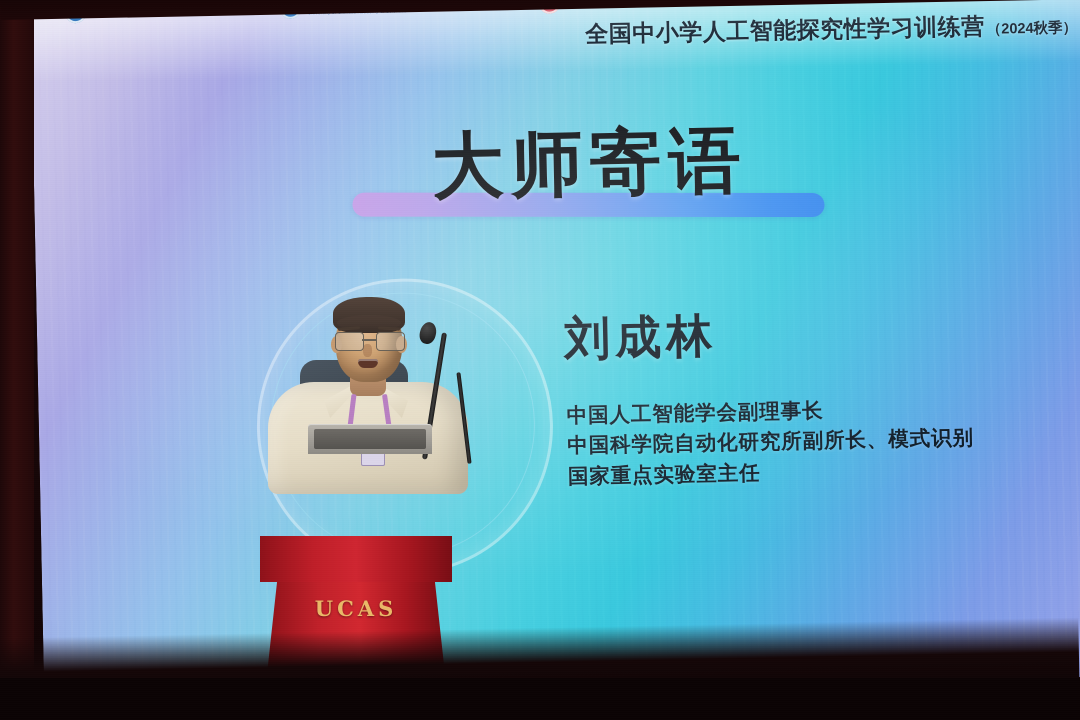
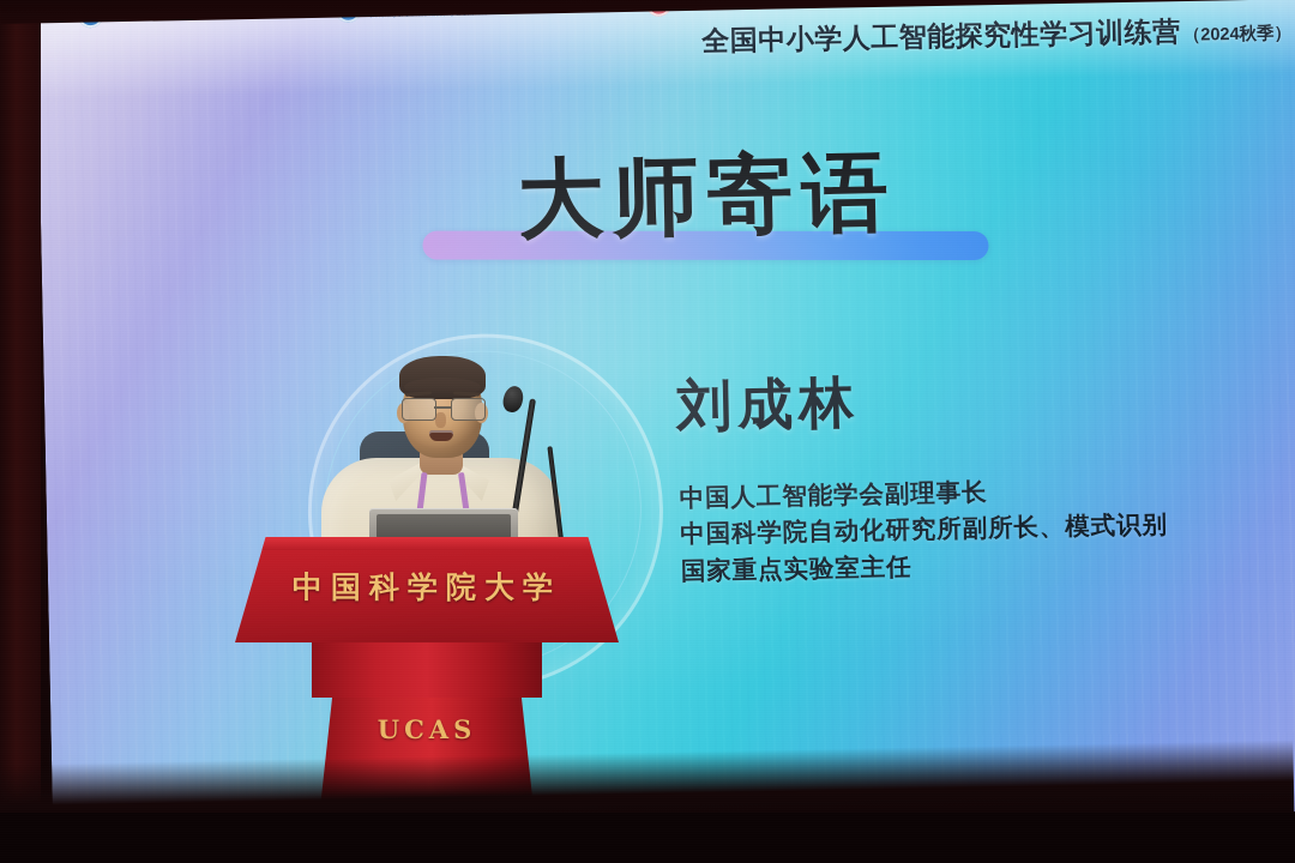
+ 中国科学院大学
  UCAS
